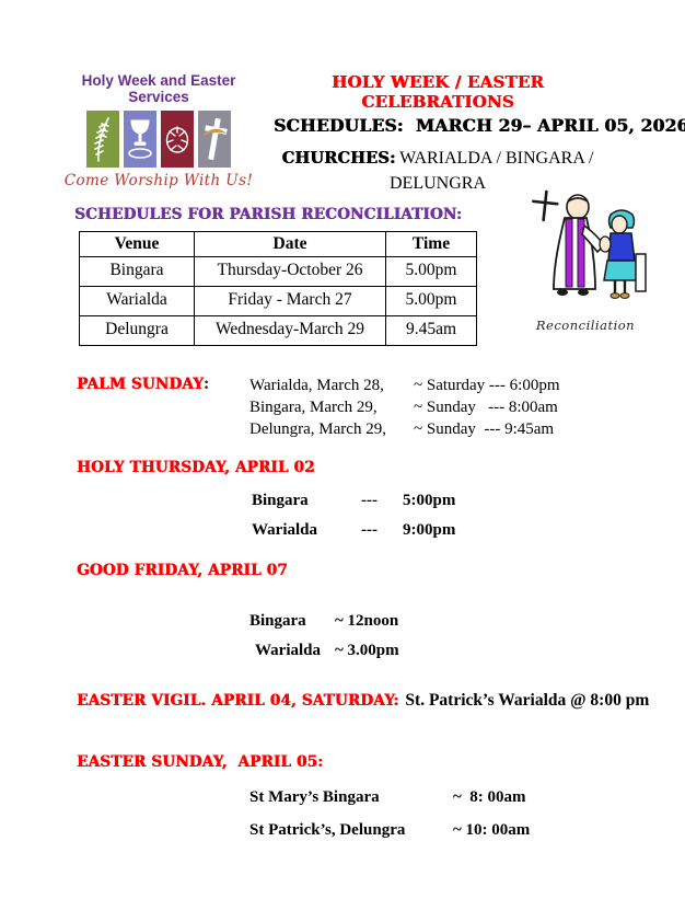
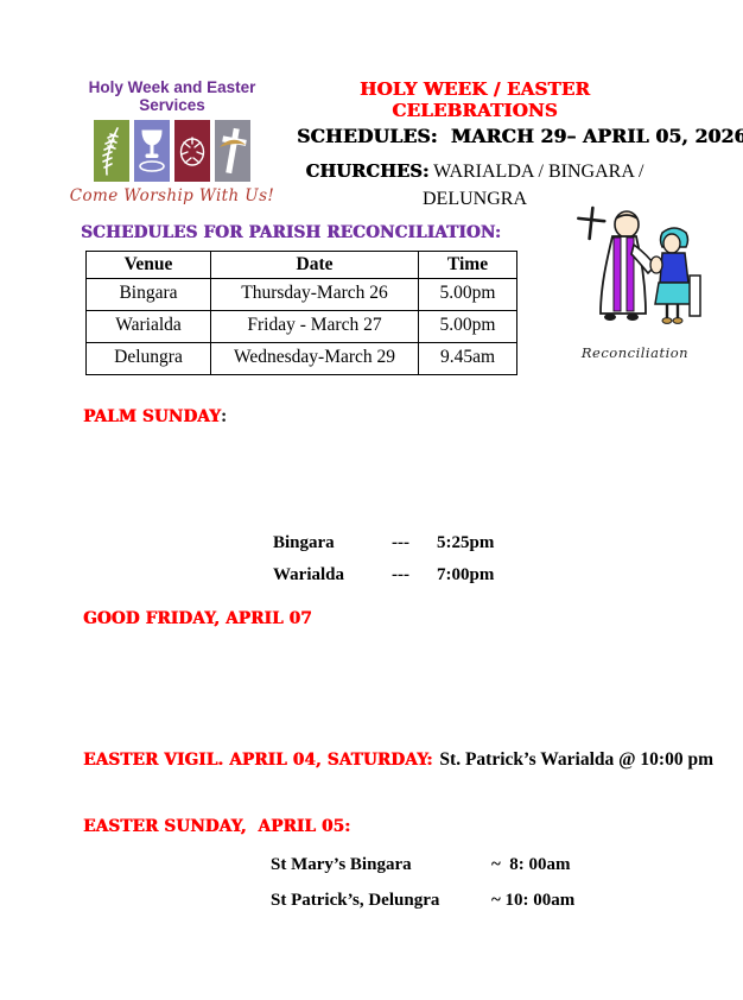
  Holy Week and Easter Services
  Come Worship With Us!
  HOLY WEEK / EASTER CELEBRATIONS
  SCHEDULES: MARCH 29– APRIL 05, 2026
  CHURCHES: WARIALDA / BINGARA / DELUNGRA
  SCHEDULES FOR PARISH RECONCILIATION:
  Venue	Date	Time
- Bingara	Thursday-October 26	5.00pm
+ Bingara	Thursday-March 26	5.00pm
  Warialda	Friday - March 27	5.00pm
  Delungra	Wednesday-March 29	9.45am
  Reconciliation
  PALM SUNDAY:
- Warialda, March 28, ~ Saturday --- 6:00pm
- Bingara, March 29, ~ Sunday --- 8:00am
- Delungra, March 29, ~ Sunday --- 9:45am
- HOLY THURSDAY, APRIL 02
- Bingara --- 5:00pm
+ Bingara --- 5:25pm
- Warialda --- 9:00pm
+ Warialda --- 7:00pm
  GOOD FRIDAY, APRIL 07
- Bingara ~ 12noon
- Warialda ~ 3.00pm
- EASTER VIGIL. APRIL 04, SATURDAY: St. Patrick’s Warialda @ 8:00 pm
+ EASTER VIGIL. APRIL 04, SATURDAY: St. Patrick’s Warialda @ 10:00 pm
  EASTER SUNDAY, APRIL 05:
  St Mary’s Bingara ~ 8: 00am
  St Patrick’s, Delungra ~ 10: 00am
